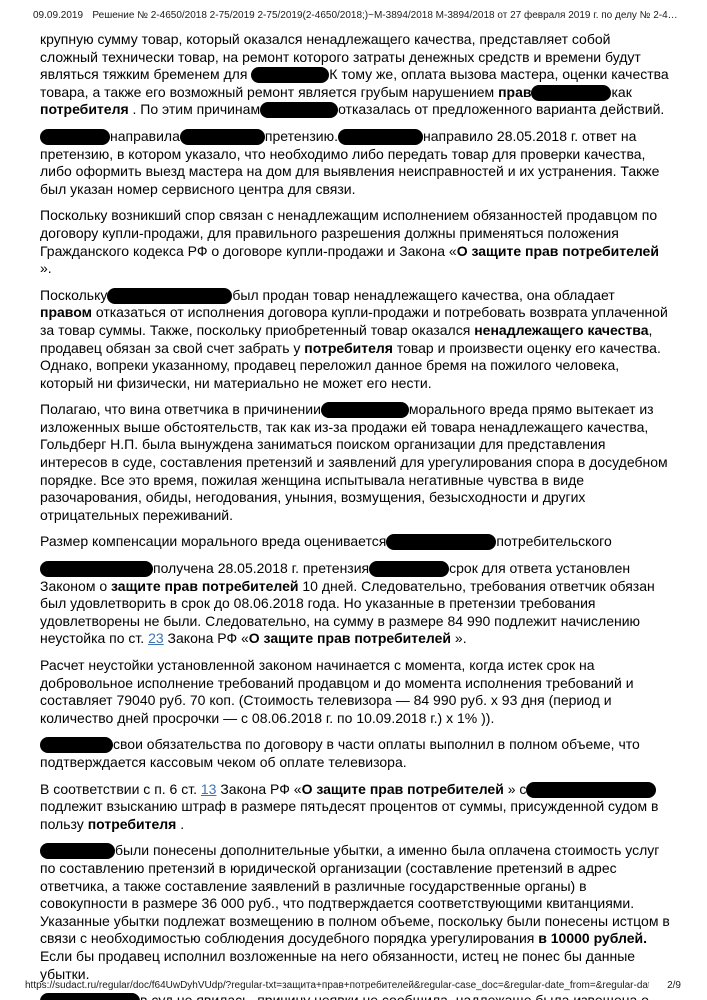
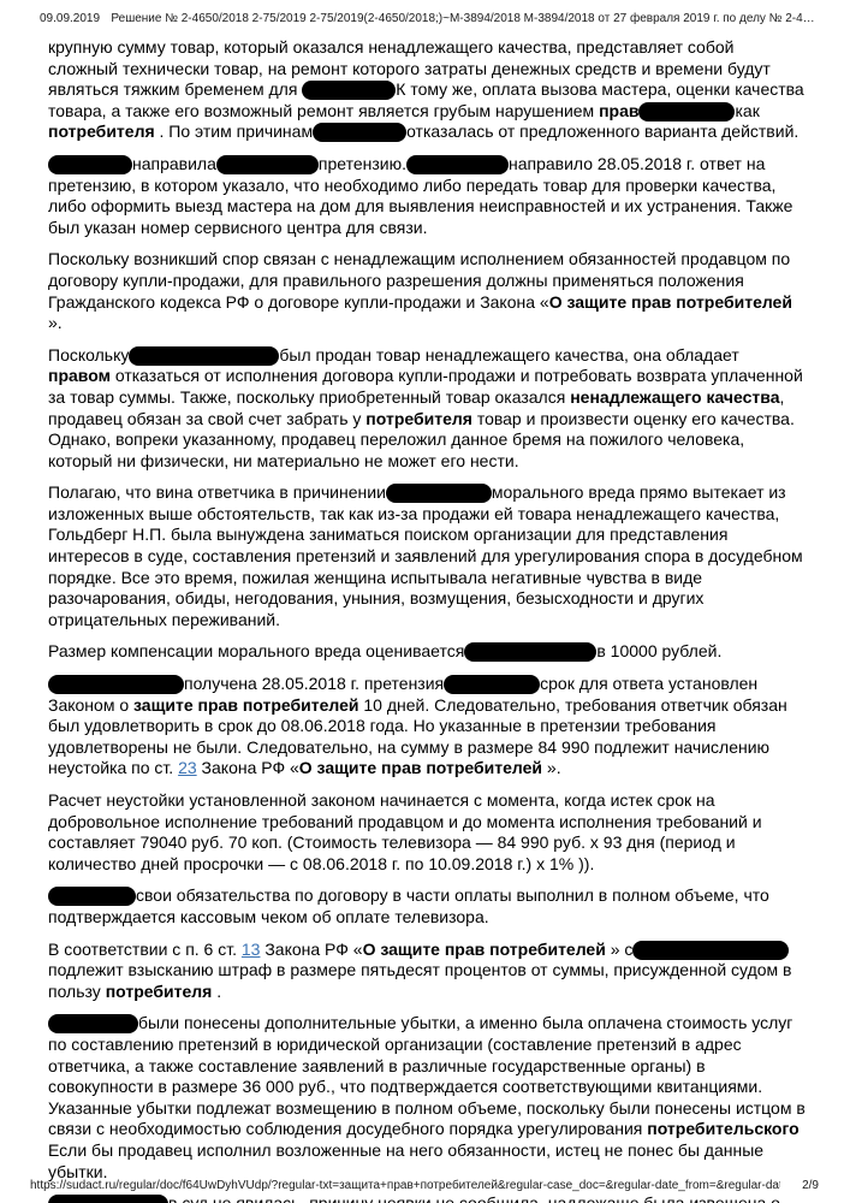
  09.09.2019
  Решение № 2-4650/2018 2-75/2019 2-75/2019(2-4650/2018;)~М-3894/2018 М-3894/2018 от 27 февраля 2019 г. по делу № 2-4…
  крупную сумму товар, который оказался ненадлежащего качества, представляет собой сложный технически товар, на ремонт которого затраты денежных средств и времени будут являться тяжким бременем для К тому же, оплата вызова мастера, оценки качества товара, а также его возможный ремонт является грубым нарушением прав как потребителя . По этим причинам отказалась от предложенного варианта действий.
  направила претензию. направило 28.05.2018 г. ответ на претензию, в котором указало, что необходимо либо передать товар для проверки качества, либо оформить выезд мастера на дом для выявления неисправностей и их устранения. Также был указан номер сервисного центра для связи.
  Поскольку возникший спор связан с ненадлежащим исполнением обязанностей продавцом по договору купли-продажи, для правильного разрешения должны применяться положения Гражданского кодекса РФ о договоре купли-продажи и Закона «О защите прав потребителей ».
  Поскольку был продан товар ненадлежащего качества, она обладает правом отказаться от исполнения договора купли-продажи и потребовать возврата уплаченной за товар суммы. Также, поскольку приобретенный товар оказался ненадлежащего качества, продавец обязан за свой счет забрать у потребителя товар и произвести оценку его качества. Однако, вопреки указанному, продавец переложил данное бремя на пожилого человека, который ни физически, ни материально не может его нести.
  Полагаю, что вина ответчика в причинении морального вреда прямо вытекает из изложенных выше обстоятельств, так как из-за продажи ей товара ненадлежащего качества, Гольдберг Н.П. была вынуждена заниматься поиском организации для представления интересов в суде, составления претензий и заявлений для урегулирования спора в досудебном порядке. Все это время, пожилая женщина испытывала негативные чувства в виде разочарования, обиды, негодования, уныния, возмущения, безысходности и других отрицательных переживаний.
- Размер компенсации морального вреда оценивается потребительского
+ Размер компенсации морального вреда оценивается в 10000 рублей.
  получена 28.05.2018 г. претензия срок для ответа установлен Законом о защите прав потребителей 10 дней. Следовательно, требования ответчик обязан был удовлетворить в срок до 08.06.2018 года. Но указанные в претензии требования удовлетворены не были. Следовательно, на сумму в размере 84 990 подлежит начислению неустойка по ст. 23 Закона РФ «О защите прав потребителей ».
  Расчет неустойки установленной законом начинается с момента, когда истек срок на добровольное исполнение требований продавцом и до момента исполнения требований и составляет 79040 руб. 70 коп. (Стоимость телевизора — 84 990 руб. x 93 дня (период и количество дней просрочки — с 08.06.2018 г. по 10.09.2018 г.) x 1% )).
  свои обязательства по договору в части оплаты выполнил в полном объеме, что подтверждается кассовым чеком об оплате телевизора.
  В соответствии с п. 6 ст. 13 Закона РФ «О защите прав потребителей » сподлежит взысканию штраф в размере пятьдесят процентов от суммы, присужденной судом в пользу потребителя .
- были понесены дополнительные убытки, а именно была оплачена стоимость услуг по составлению претензий в юридической организации (составление претензий в адрес ответчика, а также составление заявлений в различные государственные органы) в совокупности в размере 36 000 руб., что подтверждается соответствующими квитанциями. Указанные убытки подлежат возмещению в полном объеме, поскольку были понесены истцом в связи с необходимостью соблюдения досудебного порядка урегулирования в 10000 рублей. Если бы продавец исполнил возложенные на него обязанности, истец не понес бы данные убытки.
+ были понесены дополнительные убытки, а именно была оплачена стоимость услуг по составлению претензий в юридической организации (составление претензий в адрес ответчика, а также составление заявлений в различные государственные органы) в совокупности в размере 36 000 руб., что подтверждается соответствующими квитанциями. Указанные убытки подлежат возмещению в полном объеме, поскольку были понесены истцом в связи с необходимостью соблюдения досудебного порядка урегулирования потребительского Если бы продавец исполнил возложенные на него обязанности, истец не понес бы данные убытки.
  https://sudact.ru/regular/doc/f64UwDyhVUdp/?regular-txt=защита+прав+потребителей&regular-case_doc=&regular-date_from=&regular-da
  2/9
